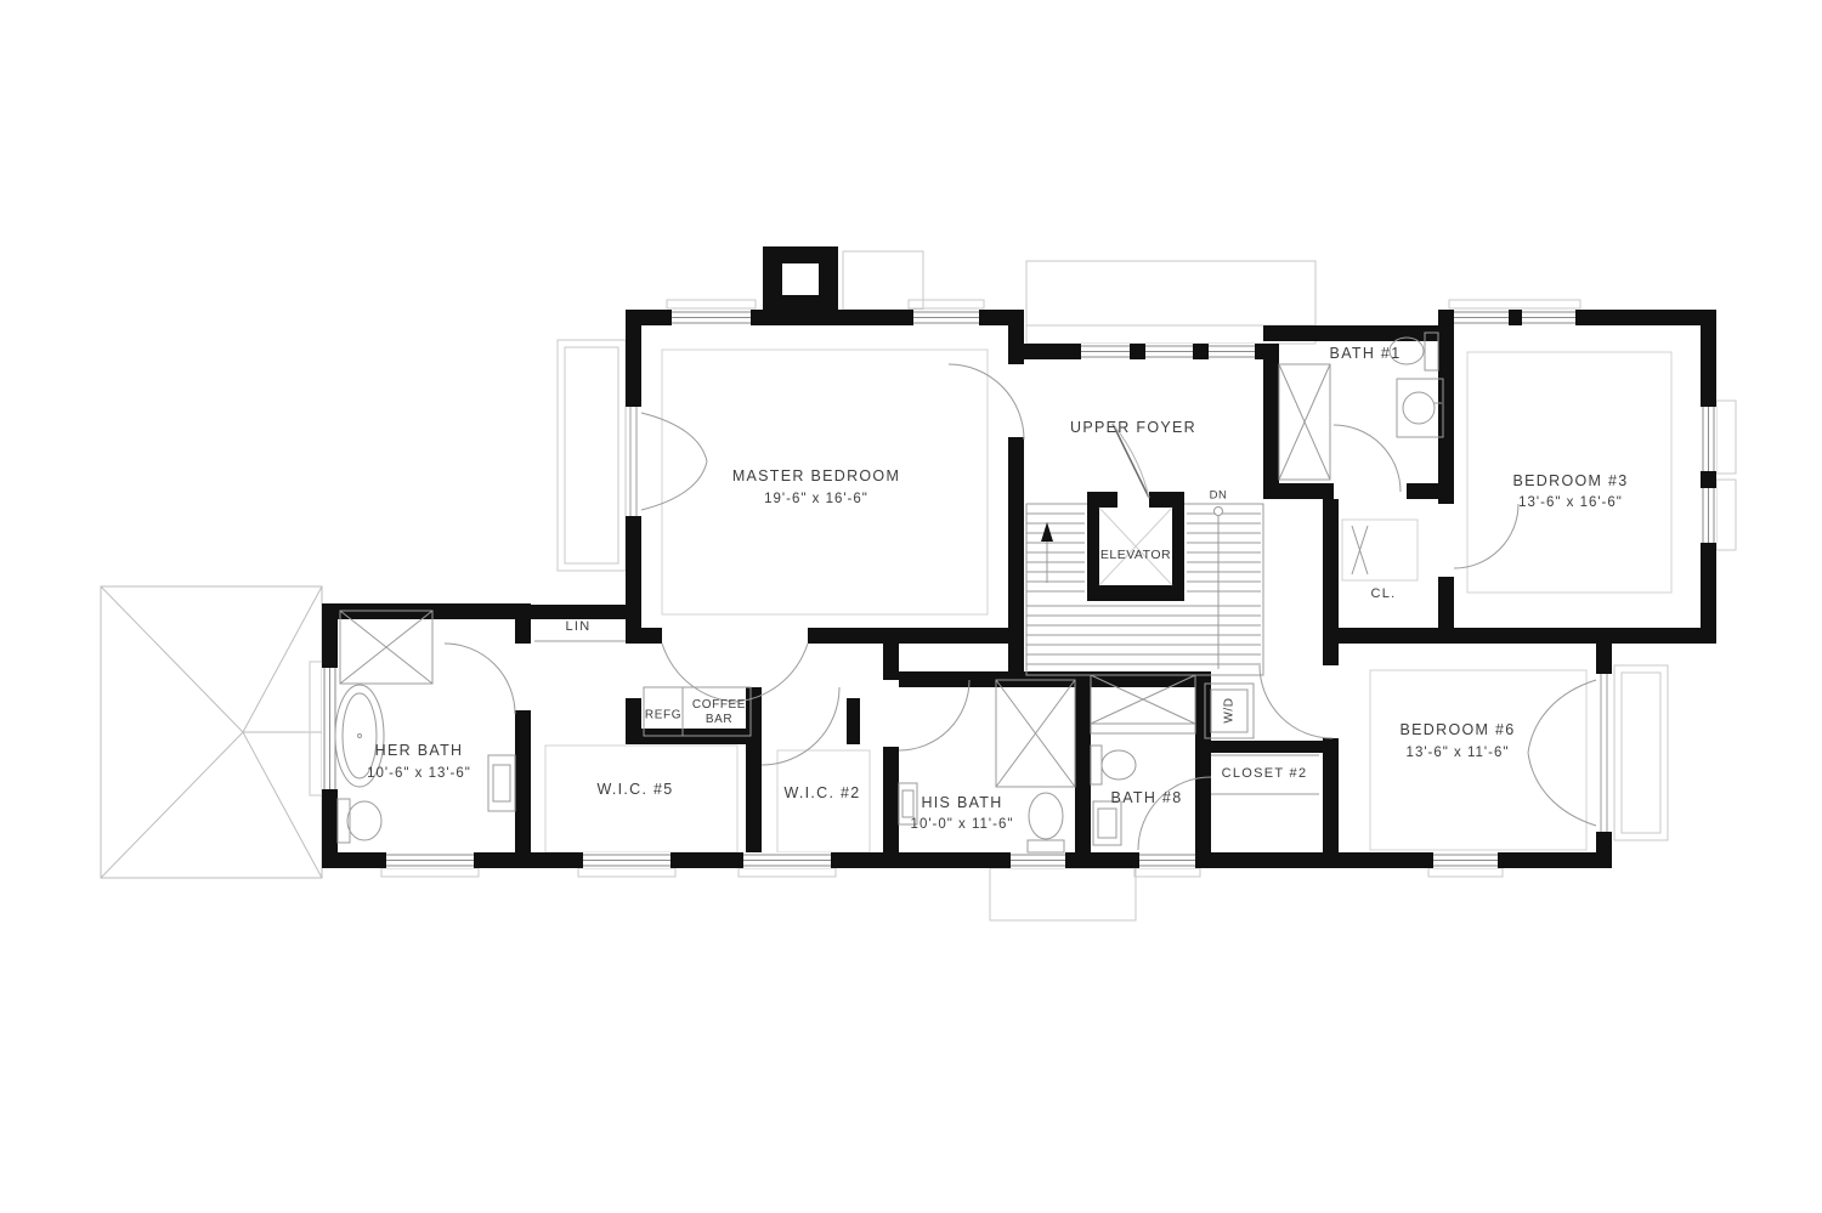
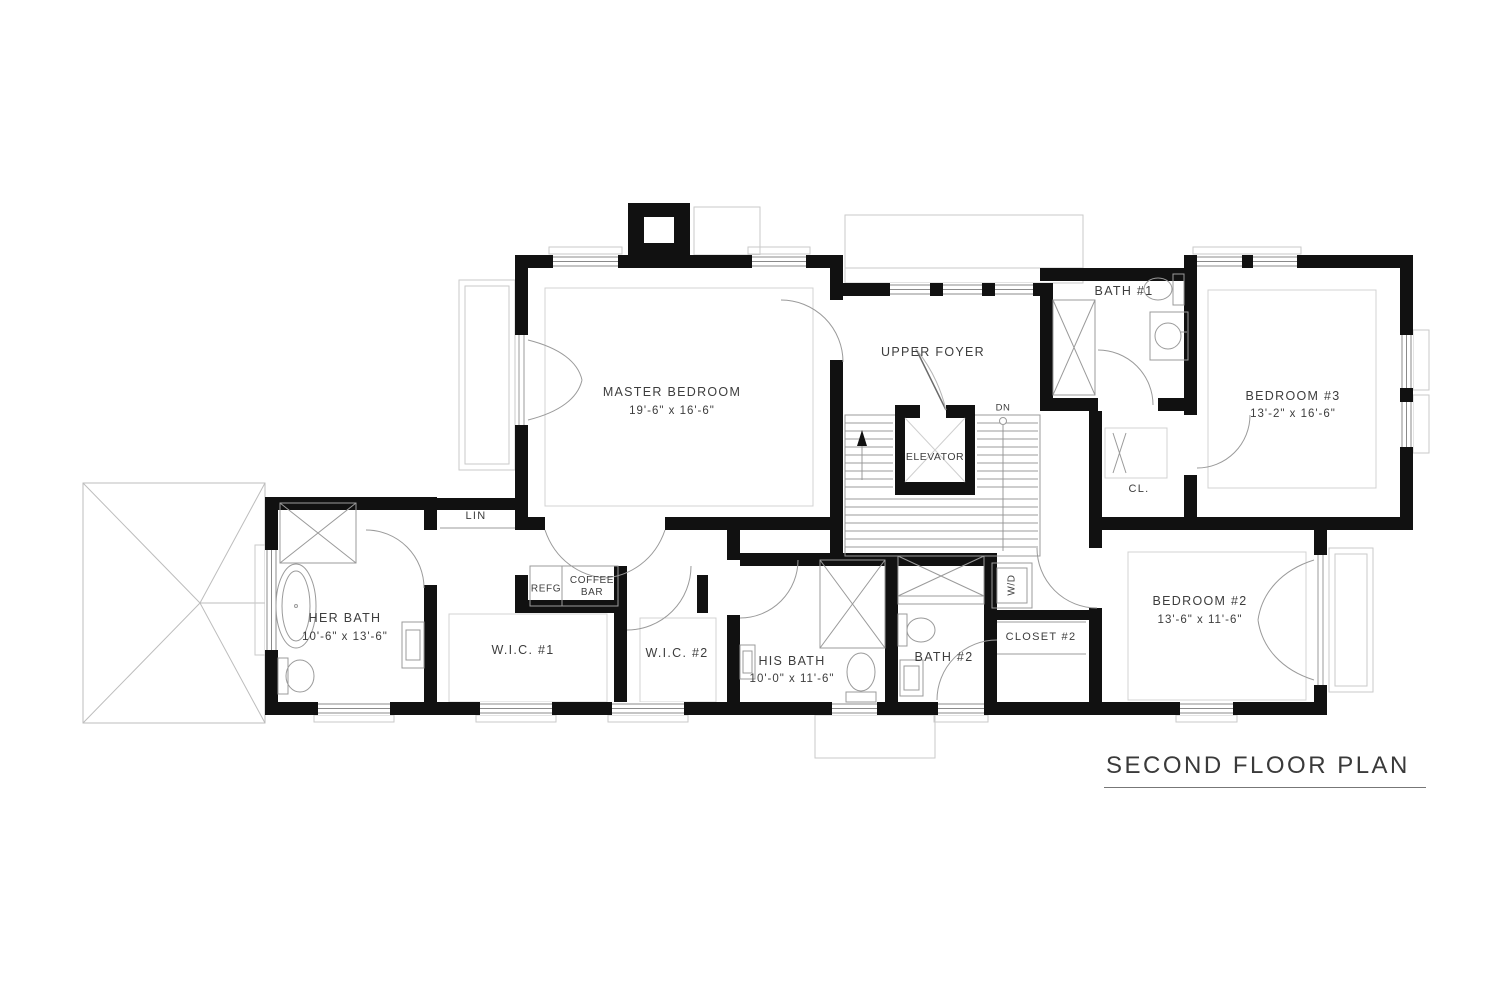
  MASTER BEDROOM
  19'-6" x 16'-6"
  UPPER FOYER
  ELEVATOR
  DN
  BATH #1
  BEDROOM #3
- 13'-6" x 16'-6"
+ 13'-2" x 16'-6"
  CL.
  LIN
  HER BATH
  10'-6" x 13'-6"
- W.I.C. #5
+ W.I.C. #1
  REFG
  COFFEE BAR
  W.I.C. #2
  HIS BATH
  10'-0" x 11'-6"
- BATH #8
+ BATH #2
  CLOSET #2
- BEDROOM #6
+ BEDROOM #2
  13'-6" x 11'-6"
+ SECOND FLOOR PLAN
